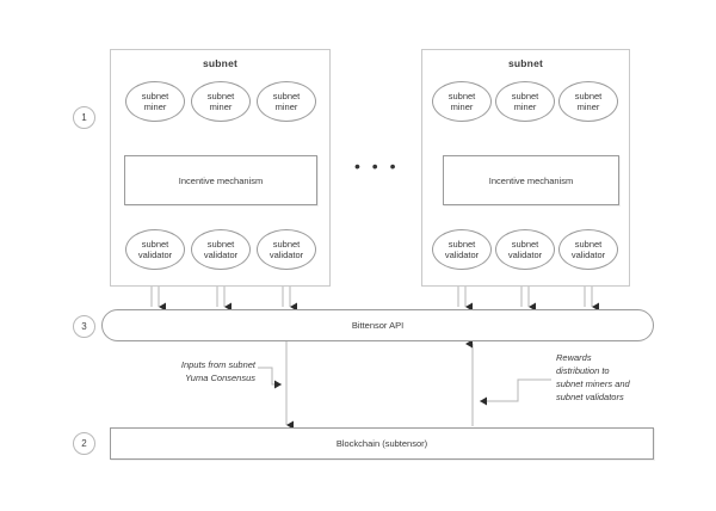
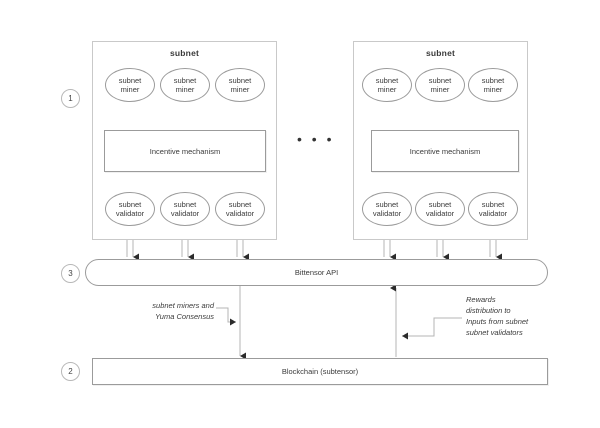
  1
  3
  2
  subnet
  subnet
  miner
  subnet
  miner
  subnet
  miner
  Incentive mechanism
  subnet
  validator
  subnet
  validator
  subnet
  validator
  • • •
  subnet
  subnet
  miner
  subnet
  miner
  subnet
  miner
  Incentive mechanism
  subnet
  validator
  subnet
  validator
  subnet
  validator
  Bittensor API
  Blockchain (subtensor)
- Inputs from subnet
+ subnet miners and
  Yuma Consensus
  Rewards
  distribution to
- subnet miners and
+ Inputs from subnet
  subnet validators
